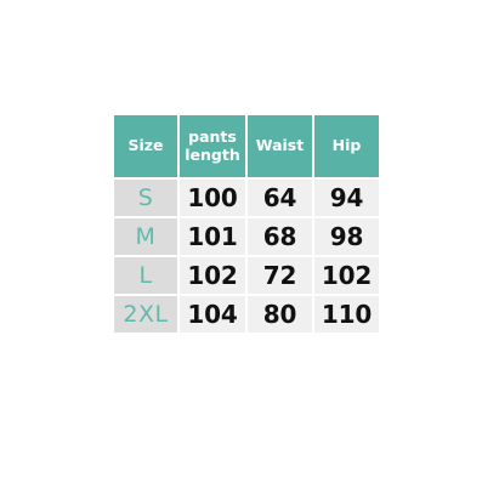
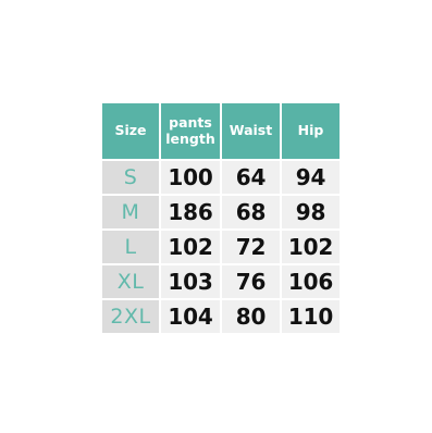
  Size	pants length	Waist	Hip
  S	100	64	94
- M	101	68	98
+ M	186	68	98
  L	102	72	102
+ XL	103	76	106
  2XL	104	80	110
